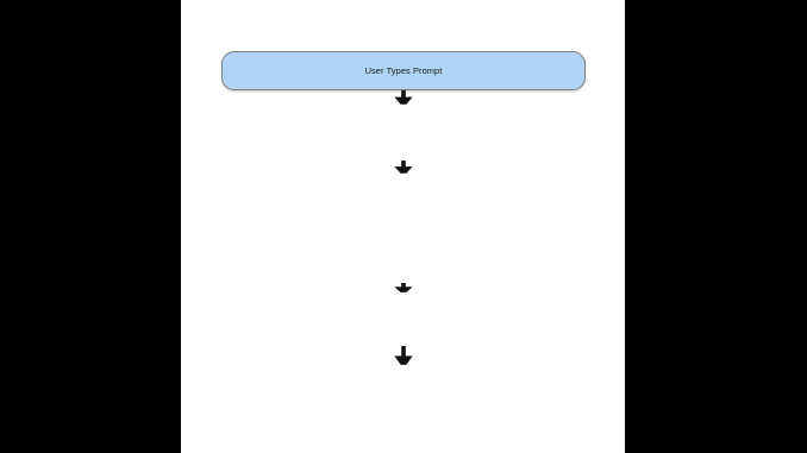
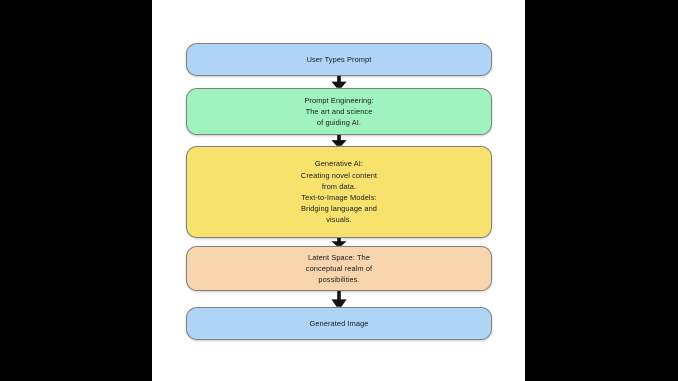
  User Types Prompt
+ Prompt Engineering:
+ The art and science
+ of guiding AI.
+ Generative AI:
+ Creating novel content
+ from data.
+ Text-to-Image Models:
+ Bridging language and
+ visuals.
+ Latent Space: The
+ conceptual realm of
+ possibilities.
+ Generated Image
